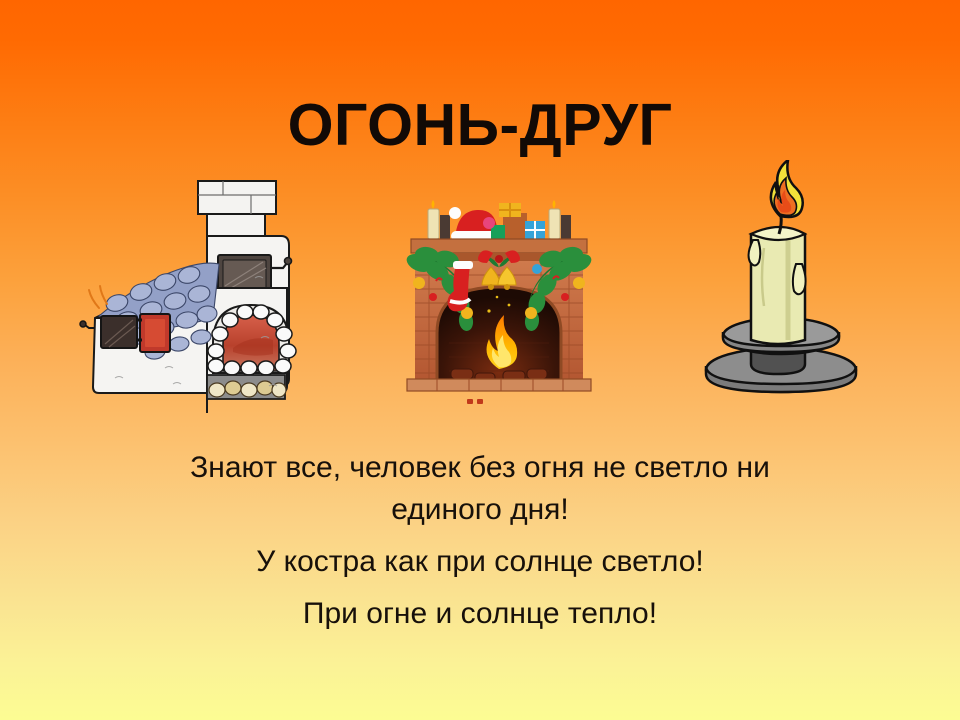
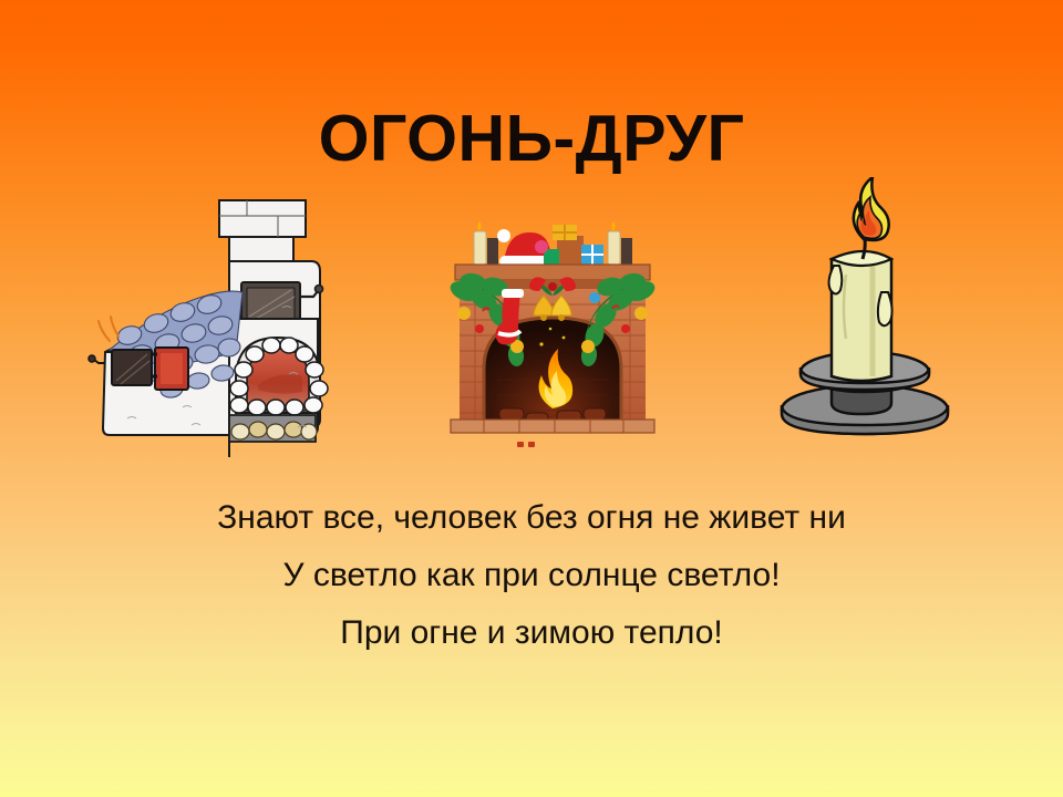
  ОГОНЬ-ДРУГ
- Знают все, человек без огня не светло ни
+ Знают все, человек без огня не живет ни
- единого дня!
- У костра как при солнце светло!
+ У светло как при солнце светло!
- При огне и солнце тепло!
+ При огне и зимою тепло!
